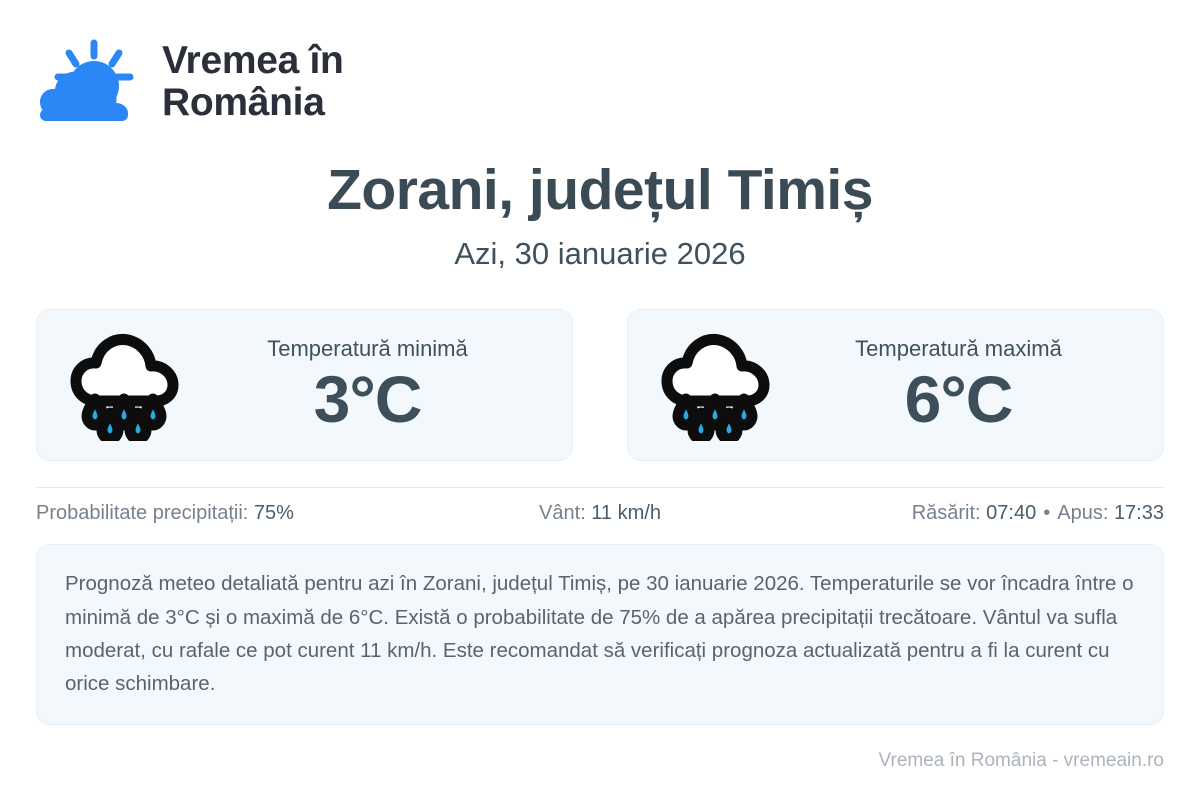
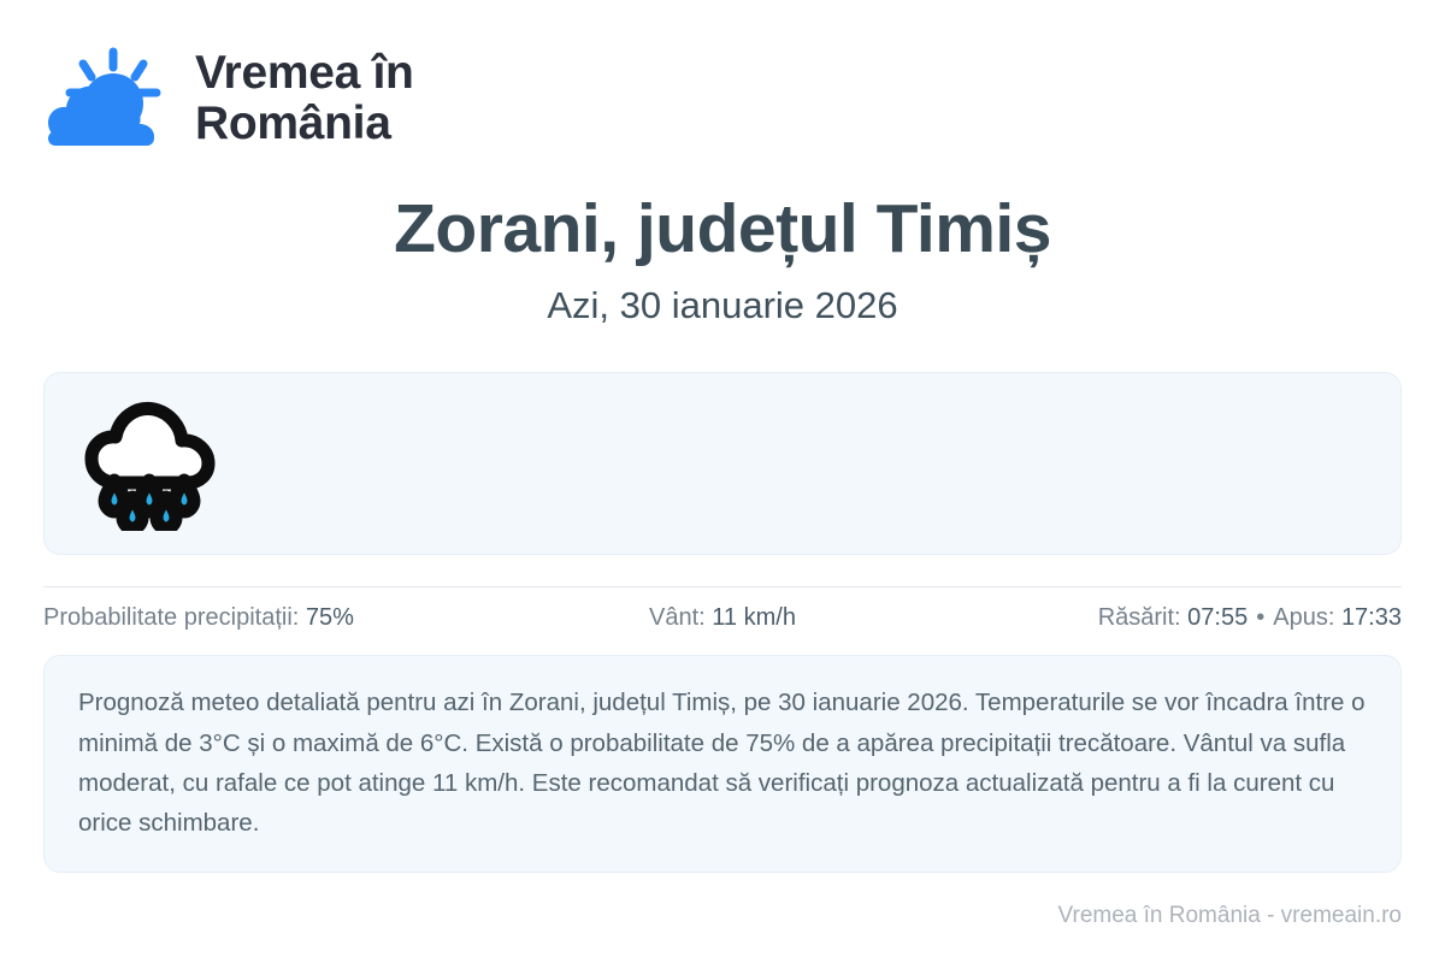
  Vremea în
  România
  Zorani, județul Timiș
  Azi, 30 ianuarie 2026
- Temperatură minimă
- 3°C
- Temperatură maximă
- 6°C
  Probabilitate precipitații: 75%
  Vânt: 11 km/h
- Răsărit: 07:40 • Apus: 17:33
+ Răsărit: 07:55 • Apus: 17:33
- Prognoză meteo detaliată pentru azi în Zorani, județul Timiș, pe 30 ianuarie 2026. Temperaturile se vor încadra între o minimă de 3°C și o maximă de 6°C. Există o probabilitate de 75% de a apărea precipitații trecătoare. Vântul va sufla moderat, cu rafale ce pot curent 11 km/h. Este recomandat să verificați prognoza actualizată pentru a fi la curent cu orice schimbare.
+ Prognoză meteo detaliată pentru azi în Zorani, județul Timiș, pe 30 ianuarie 2026. Temperaturile se vor încadra între o minimă de 3°C și o maximă de 6°C. Există o probabilitate de 75% de a apărea precipitații trecătoare. Vântul va sufla moderat, cu rafale ce pot atinge 11 km/h. Este recomandat să verificați prognoza actualizată pentru a fi la curent cu orice schimbare.
  Vremea în România - vremeain.ro
